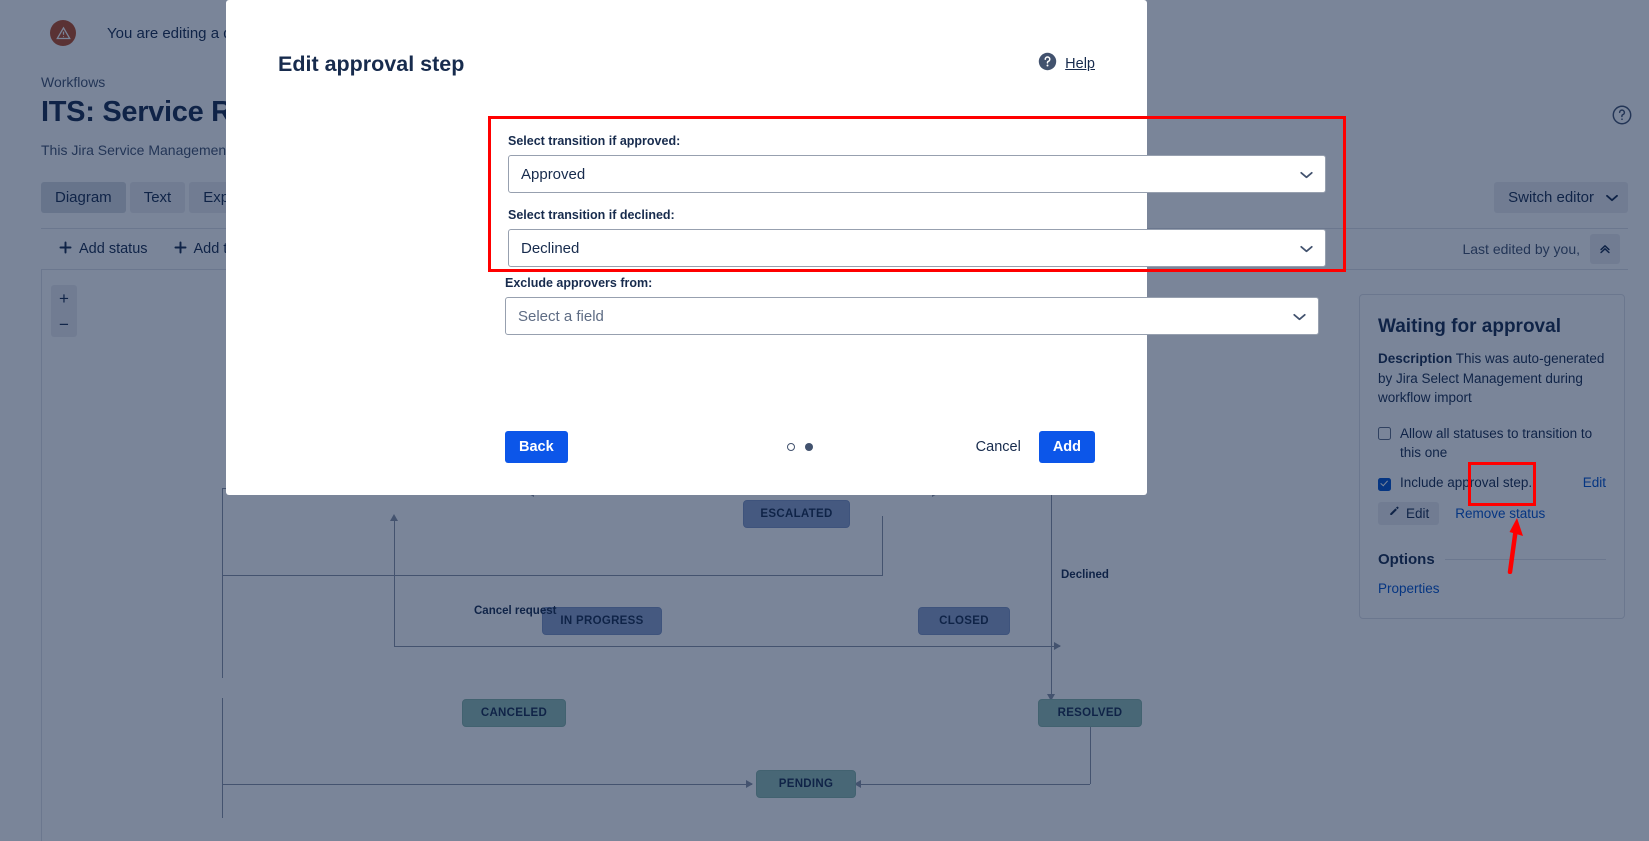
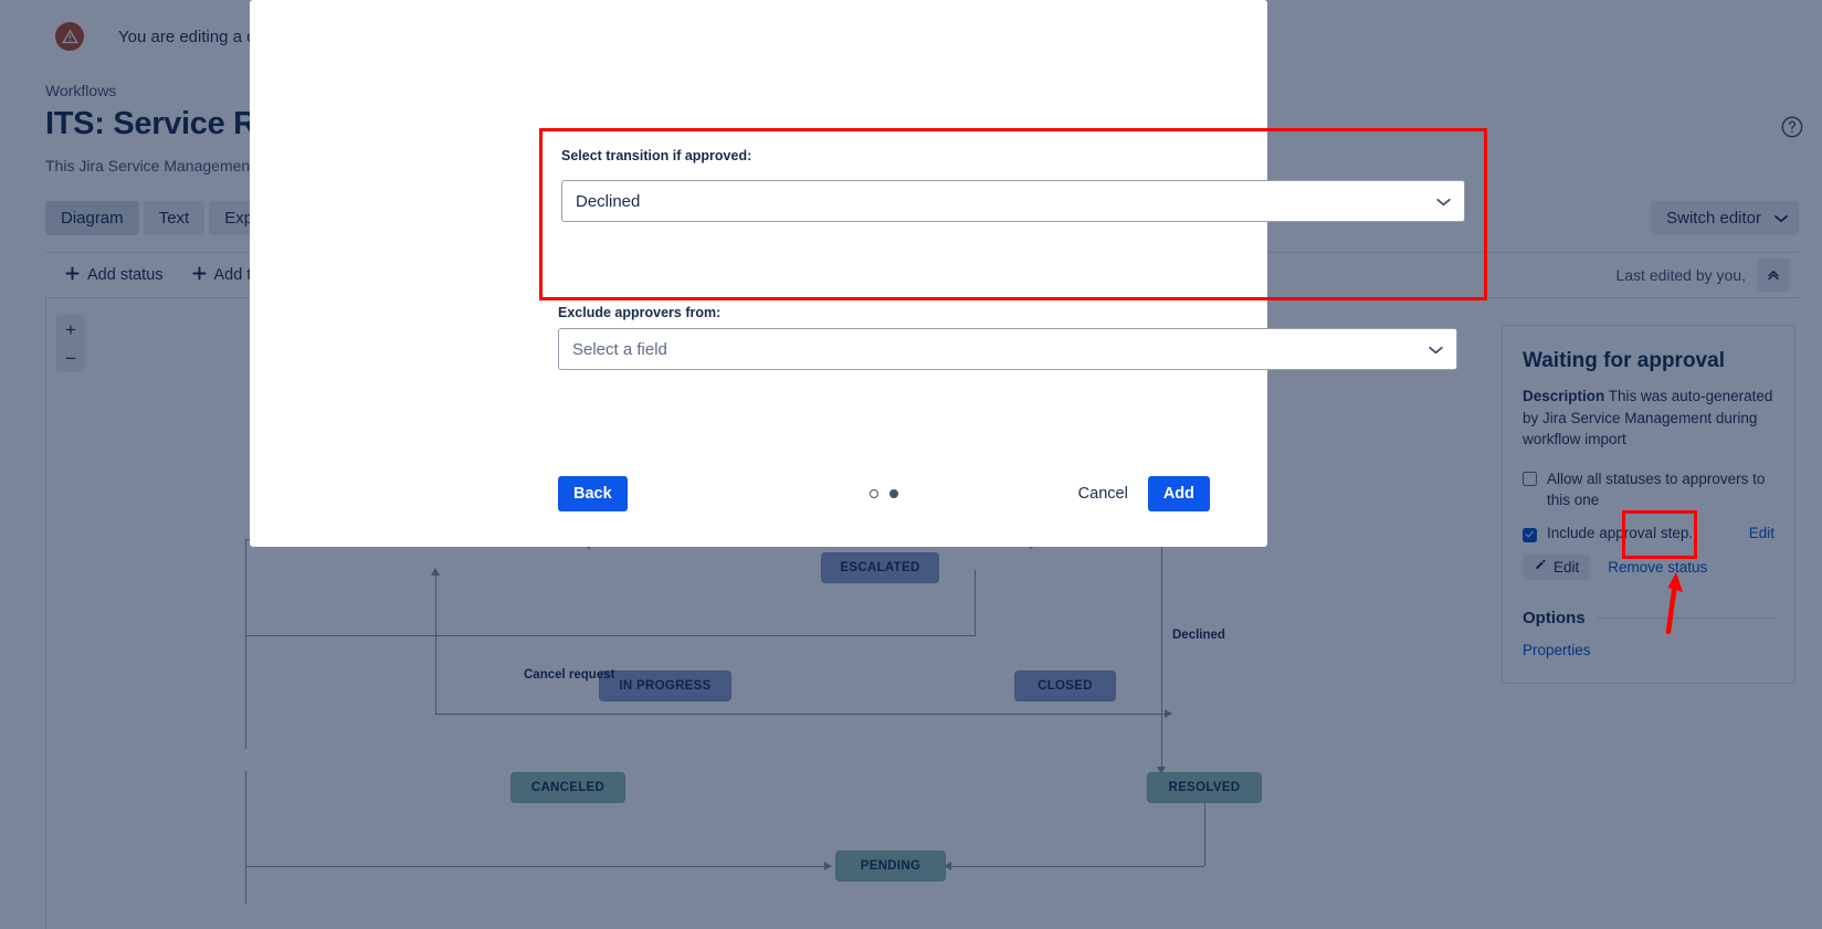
  You are editing a
  Workflows
  ITS: Service R
  This Jira Service Managemen
  Diagram
  Text
  Switch editor
  Add status
  Add
  Last edited by you,
  +
  −
  ESCALATED
  IN PROGRESS
  CLOSED
  CANCELED
  RESOLVED
  PENDING
  Cancel request
  Declined
  Waiting for approval
- Description This was auto-generated by Jira Select Management during workflow import
+ Description This was auto-generated by Jira Service Management during workflow import
- Allow all statuses to transition to this one
+ Allow all statuses to approvers to this one
  Include approval step.
  Edit
  Edit
  Remove status
  Options
  Properties
- Edit approval step
- Help
  Select transition if approved:
- Approved
- Select transition if declined:
  Declined
  Exclude approvers from:
  Select a field
  Back
  Cancel
  Add
